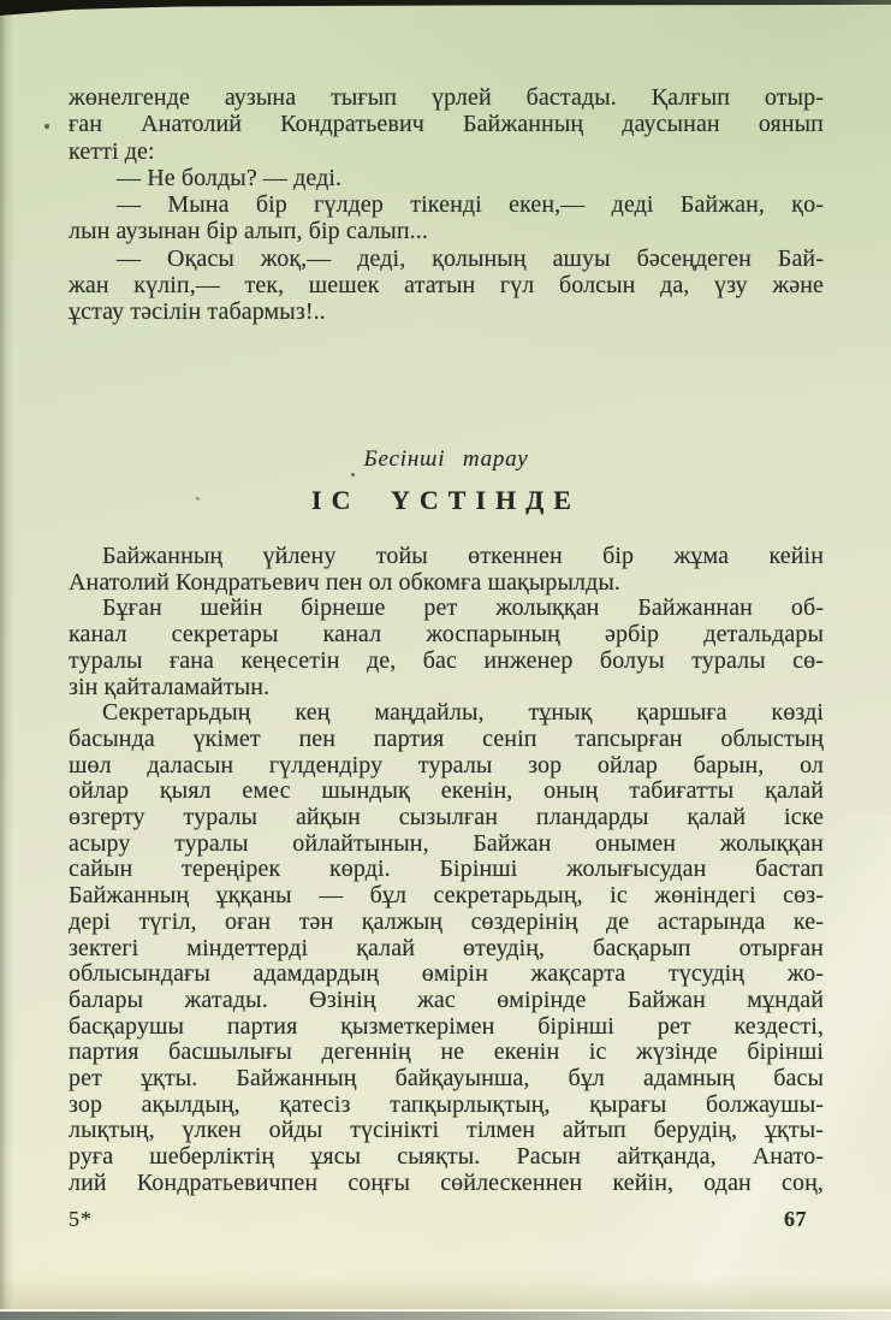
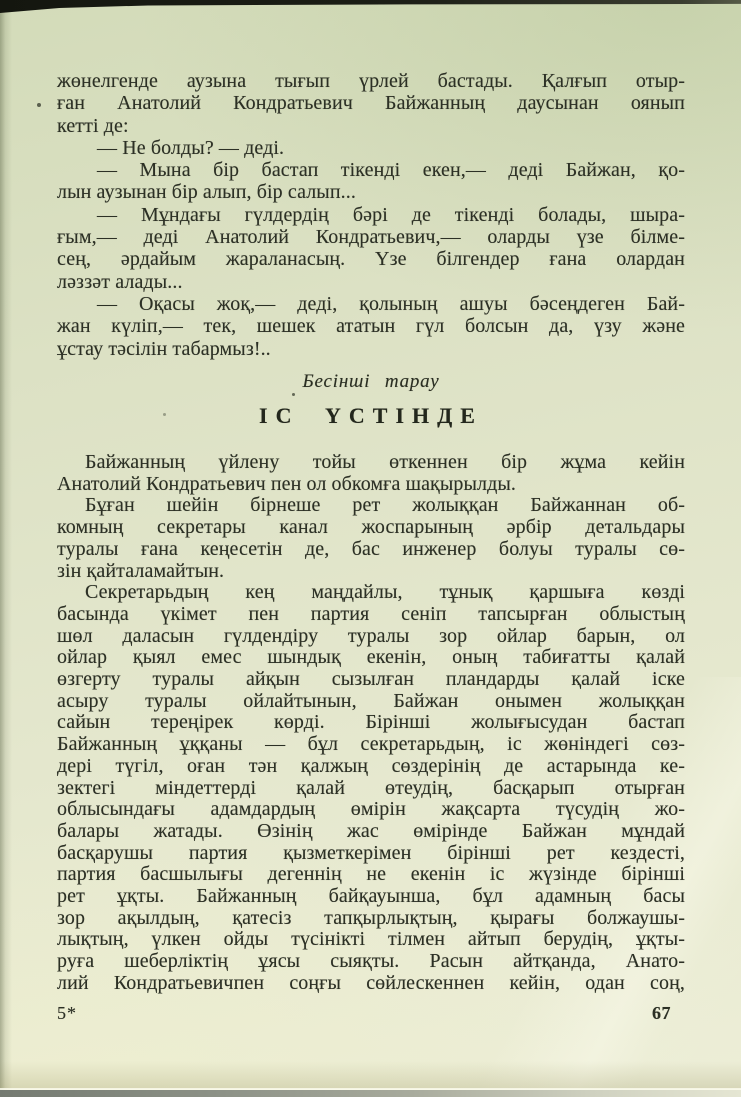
  жөнелгенде аузына тығып үрлей бастады. Қалғып отыр-
  ған Анатолий Кондратьевич Байжанның даусынан оянып
  кетті де:
  — Не болды? — деді.
- — Мына бір гүлдер тікенді екен,— деді Байжан, қо-
+ — Мына бір бастап тікенді екен,— деді Байжан, қо-
  лын аузынан бір алып, бір салып...
+ — Мұндағы гүлдердің бәрі де тікенді болады, шыра-
+ ғым,— деді Анатолий Кондратьевич,— оларды үзе білме-
+ сең, әрдайым жараланасың. Үзе білгендер ғана олардан
+ ләззәт алады...
  — Оқасы жоқ,— деді, қолының ашуы бәсеңдеген Бай-
  жан күліп,— тек, шешек ататын гүл болсын да, үзу және
  ұстау тәсілін табармыз!..
  Бесінші тарау
  ІС ҮСТІНДЕ
  Байжанның үйлену тойы өткеннен бір жұма кейін
  Анатолий Кондратьевич пен ол обкомға шақырылды.
  Бұған шейін бірнеше рет жолыққан Байжаннан об-
- канал секретары канал жоспарының әрбір детальдары
+ комның секретары канал жоспарының әрбір детальдары
  туралы ғана кеңесетін де, бас инженер болуы туралы сө-
  зін қайталамайтын.
  Секретарьдың кең маңдайлы, тұнық қаршыға көзді
  басында үкімет пен партия сеніп тапсырған облыстың
  шөл даласын гүлдендіру туралы зор ойлар барын, ол
  ойлар қыял емес шындық екенін, оның табиғатты қалай
  өзгерту туралы айқын сызылған пландарды қалай іске
  асыру туралы ойлайтынын, Байжан онымен жолыққан
  сайын тереңірек көрді. Бірінші жолығысудан бастап
  Байжанның ұққаны — бұл секретарьдың, іс жөніндегі сөз-
  дері түгіл, оған тән қалжың сөздерінің де астарында ке-
  зектегі міндеттерді қалай өтеудің, басқарып отырған
  облысындағы адамдардың өмірін жақсарта түсудің жо-
  балары жатады. Өзінің жас өмірінде Байжан мұндай
  басқарушы партия қызметкерімен бірінші рет кездесті,
  партия басшылығы дегеннің не екенін іс жүзінде бірінші
  рет ұқты. Байжанның байқауынша, бұл адамның басы
  зор ақылдың, қатесіз тапқырлықтың, қырағы болжаушы-
  лықтың, үлкен ойды түсінікті тілмен айтып берудің, ұқты-
  руға шеберліктің ұясы сыяқты. Расын айтқанда, Анато-
  лий Кондратьевичпен соңғы сөйлескеннен кейін, одан соң,
  5*
  67
